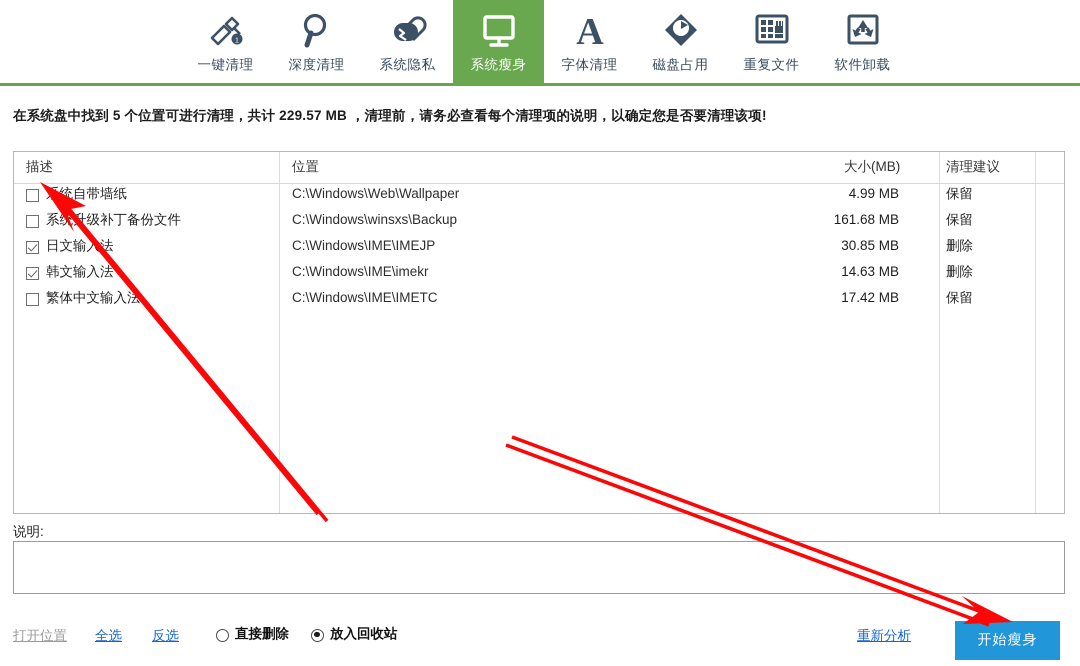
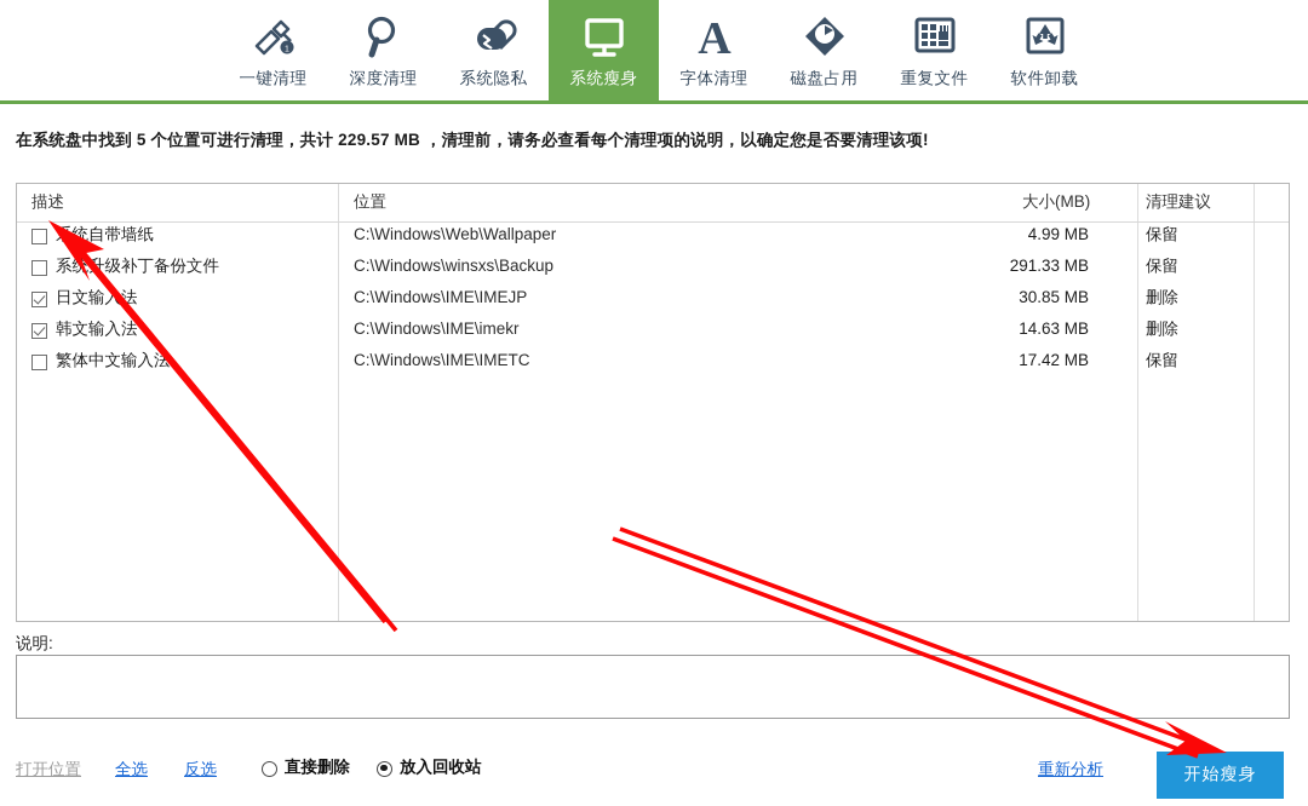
  一键清理
  深度清理
  系统隐私
  系统瘦身
  A
  字体清理
  磁盘占用
  重复文件
  软件卸载
  在系统盘中找到 5 个位置可进行清理，共计 229.57 MB ，清理前，请务必查看每个清理项的说明，以确定您是否要清理该项!
  描述
  位置
  大小(MB)
  清理建议
  统自带墙纸
  C:\Windows\Web\Wallpaper
  4.99 MB
  保留
  系级补丁备份文件
  C:\Windows\winsxs\Backup
- 161.68 MB
+ 291.33 MB
  保留
  日文输入法
  C:\Windows\IME\IMEJP
  30.85 MB
  删除
  韩文输入法
  C:\Windows\IME\imekr
  14.63 MB
  删除
  繁体中文输入法
  C:\Windows\IME\IMETC
  17.42 MB
  保留
  说明:
  打开位置
  全选
  反选
  直接删除
  放入回收站
  重新分析
  开始瘦身
